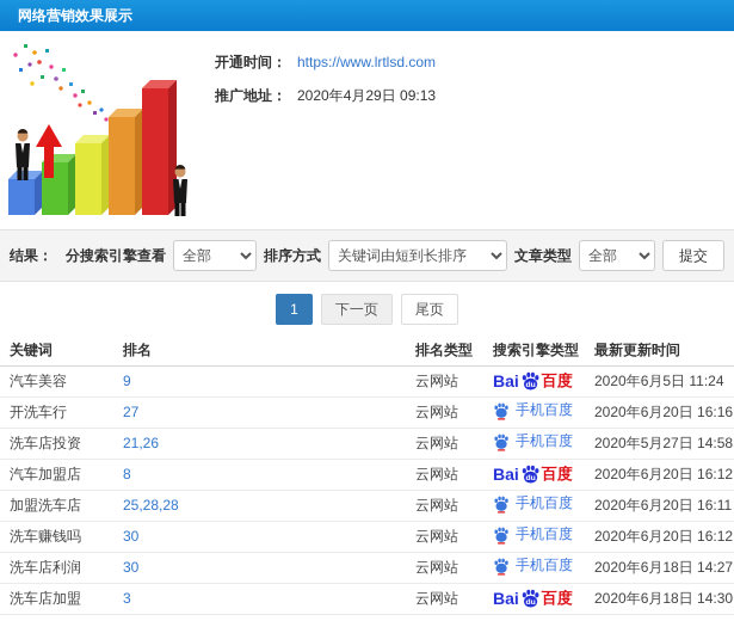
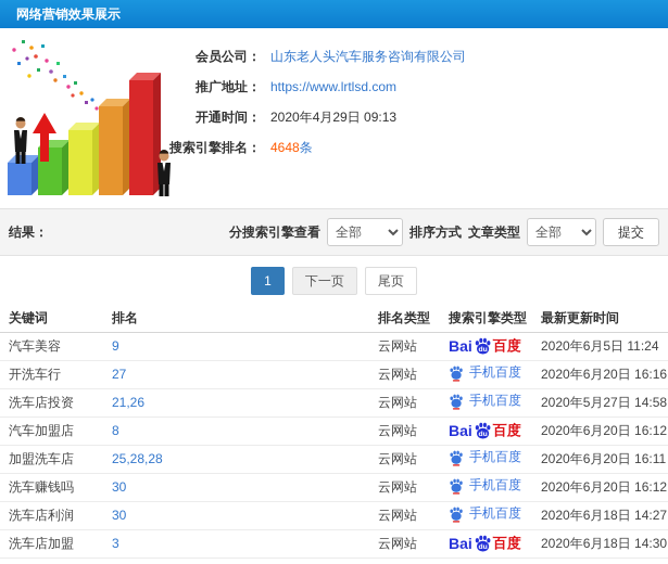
  网络营销效果展示
+ 会员公司：
+ 山东老人头汽车服务咨询有限公司
- 开通时间：
+ 推广地址：
  https://www.lrtlsd.com
- 推广地址：
+ 开通时间：
  2020年4月29日 09:13
+ 搜索引擎排名：
+ 4648条
  结果：
  分搜索引擎查看
  全部
  排序方式
- 关键词由短到长排序
  文章类型
  全部
  提交
  1
  下一页
  尾页
  关键词	排名	排名类型	搜索引擎类型	最新更新时间
  汽车美容	9	云网站	Bai 百度	2020年6月5日 11:24
  开洗车行	27	云网站	手机百度	2020年6月20日 16:16
  洗车店投资	21,26	云网站	手机百度	2020年5月27日 14:58
  汽车加盟店	8	云网站	Bai 百度	2020年6月20日 16:12
  加盟洗车店	25,28,28	云网站	手机百度	2020年6月20日 16:11
  洗车赚钱吗	30	云网站	手机百度	2020年6月20日 16:12
  洗车店利润	30	云网站	手机百度	2020年6月18日 14:27
  洗车店加盟	3	云网站	Bai 百度	2020年6月18日 14:30
